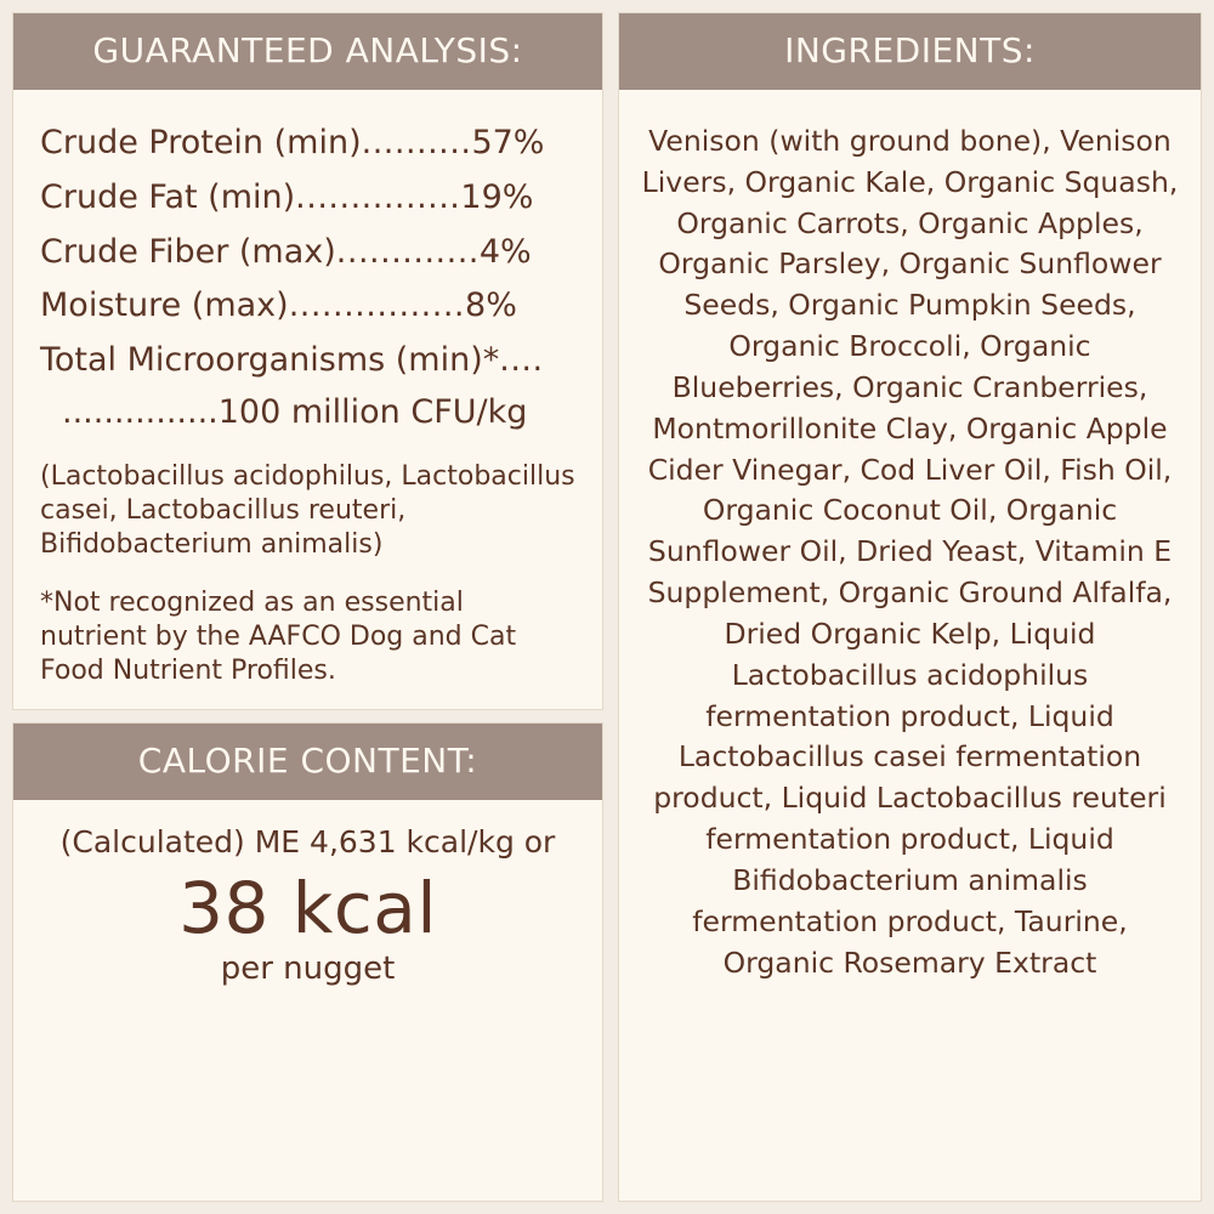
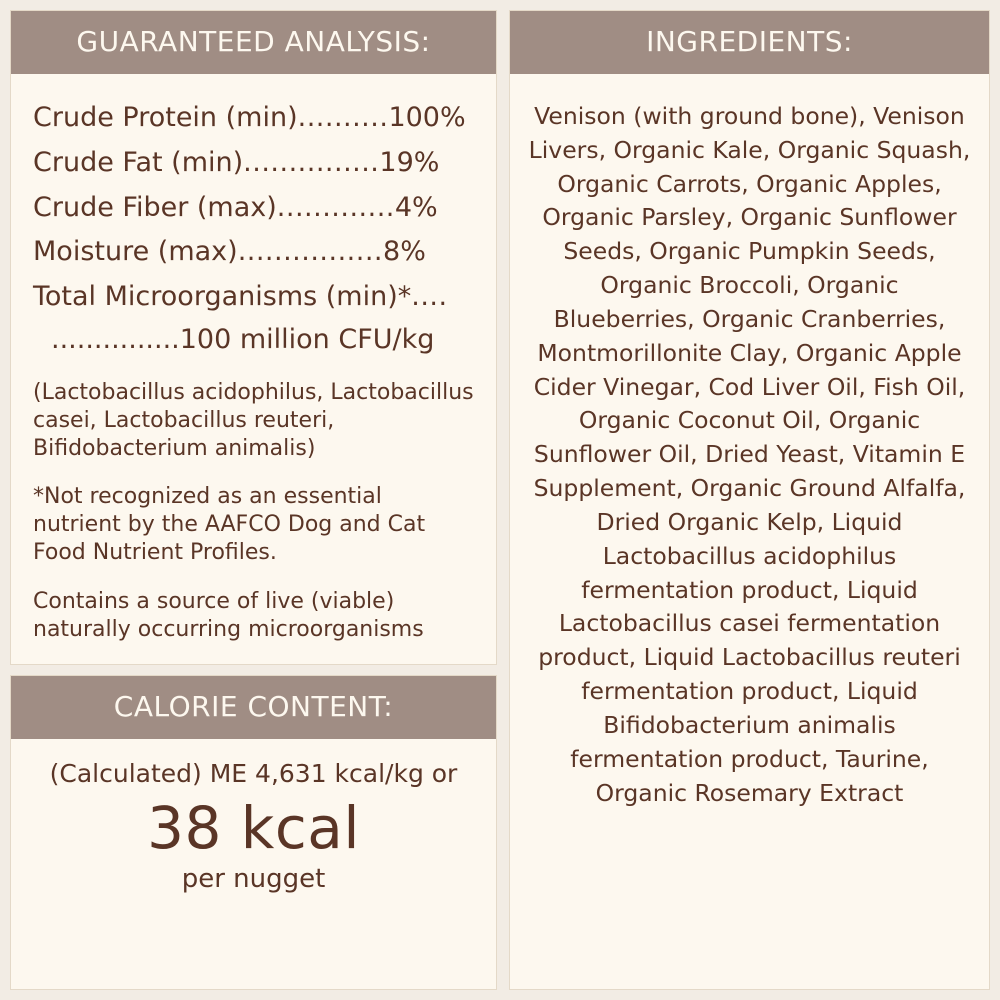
  GUARANTEED ANALYSIS:
- Crude Protein (min)..........57%
+ Crude Protein (min)..........100%
  Crude Fat (min)...............19%
  Crude Fiber (max).............4%
  Moisture (max)................8%
  Total Microorganisms (min)*....
  ...............100 million CFU/kg
  (Lactobacillus acidophilus, Lactobacillus casei, Lactobacillus reuteri, Bifidobacterium animalis)
  *Not recognized as an essential nutrient by the AAFCO Dog and Cat Food Nutrient Profiles.
+ Contains a source of live (viable) naturally occurring microorganisms
  CALORIE CONTENT:
  (Calculated) ME 4,631 kcal/kg or
  38 kcal
  per nugget
  INGREDIENTS:
  Venison (with ground bone), Venison Livers, Organic Kale, Organic Squash, Organic Carrots, Organic Apples, Organic Parsley, Organic Sunflower Seeds, Organic Pumpkin Seeds, Organic Broccoli, Organic Blueberries, Organic Cranberries, Montmorillonite Clay, Organic Apple Cider Vinegar, Cod Liver Oil, Fish Oil, Organic Coconut Oil, Organic Sunflower Oil, Dried Yeast, Vitamin E Supplement, Organic Ground Alfalfa, Dried Organic Kelp, Liquid Lactobacillus acidophilus fermentation product, Liquid Lactobacillus casei fermentation product, Liquid Lactobacillus reuteri fermentation product, Liquid Bifidobacterium animalis fermentation product, Taurine, Organic Rosemary Extract
